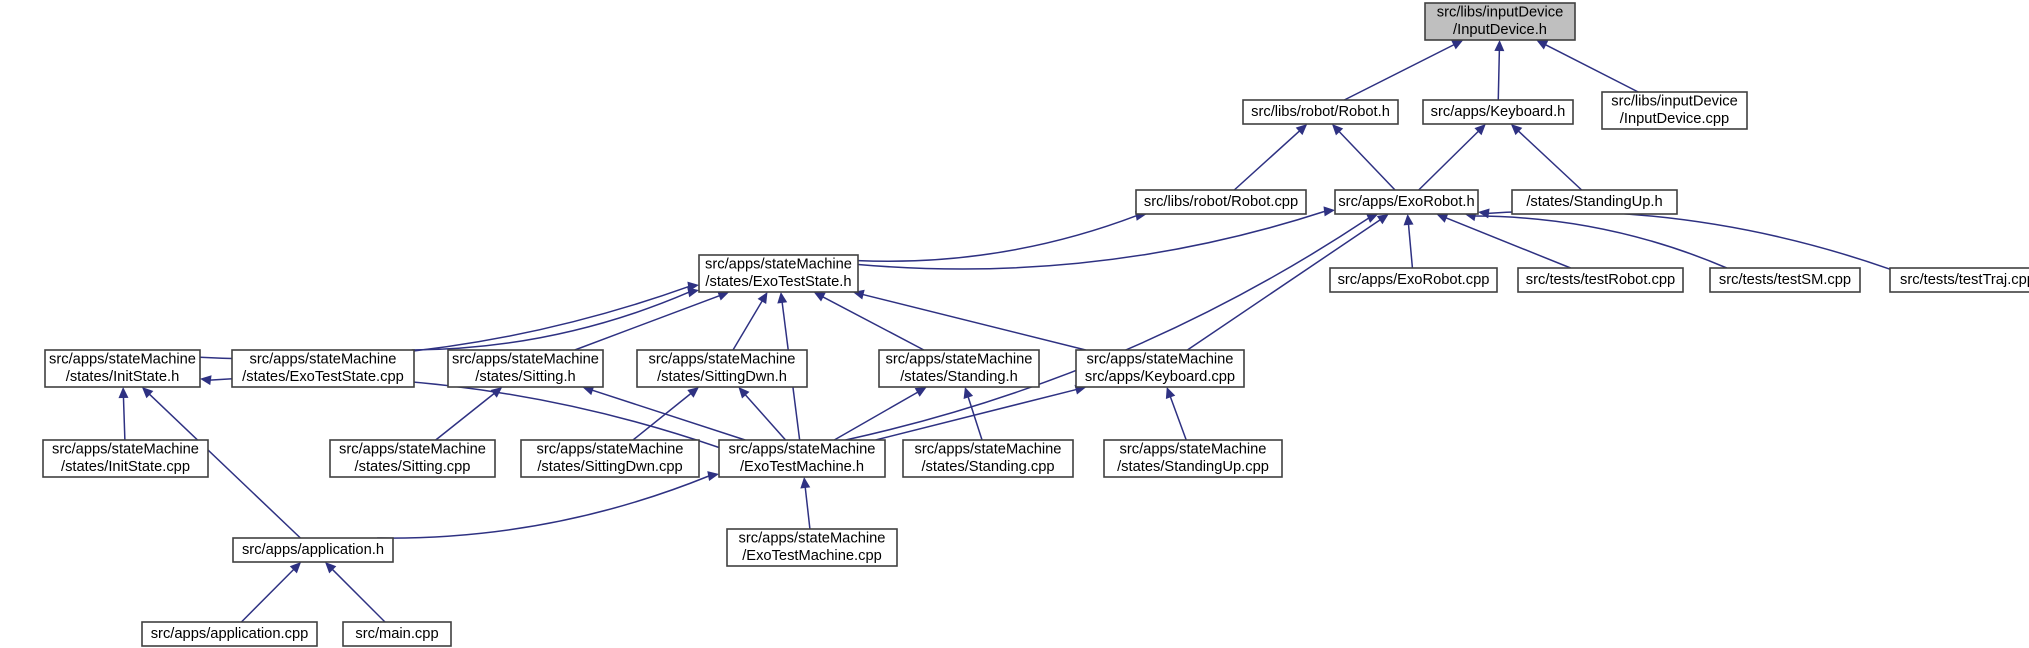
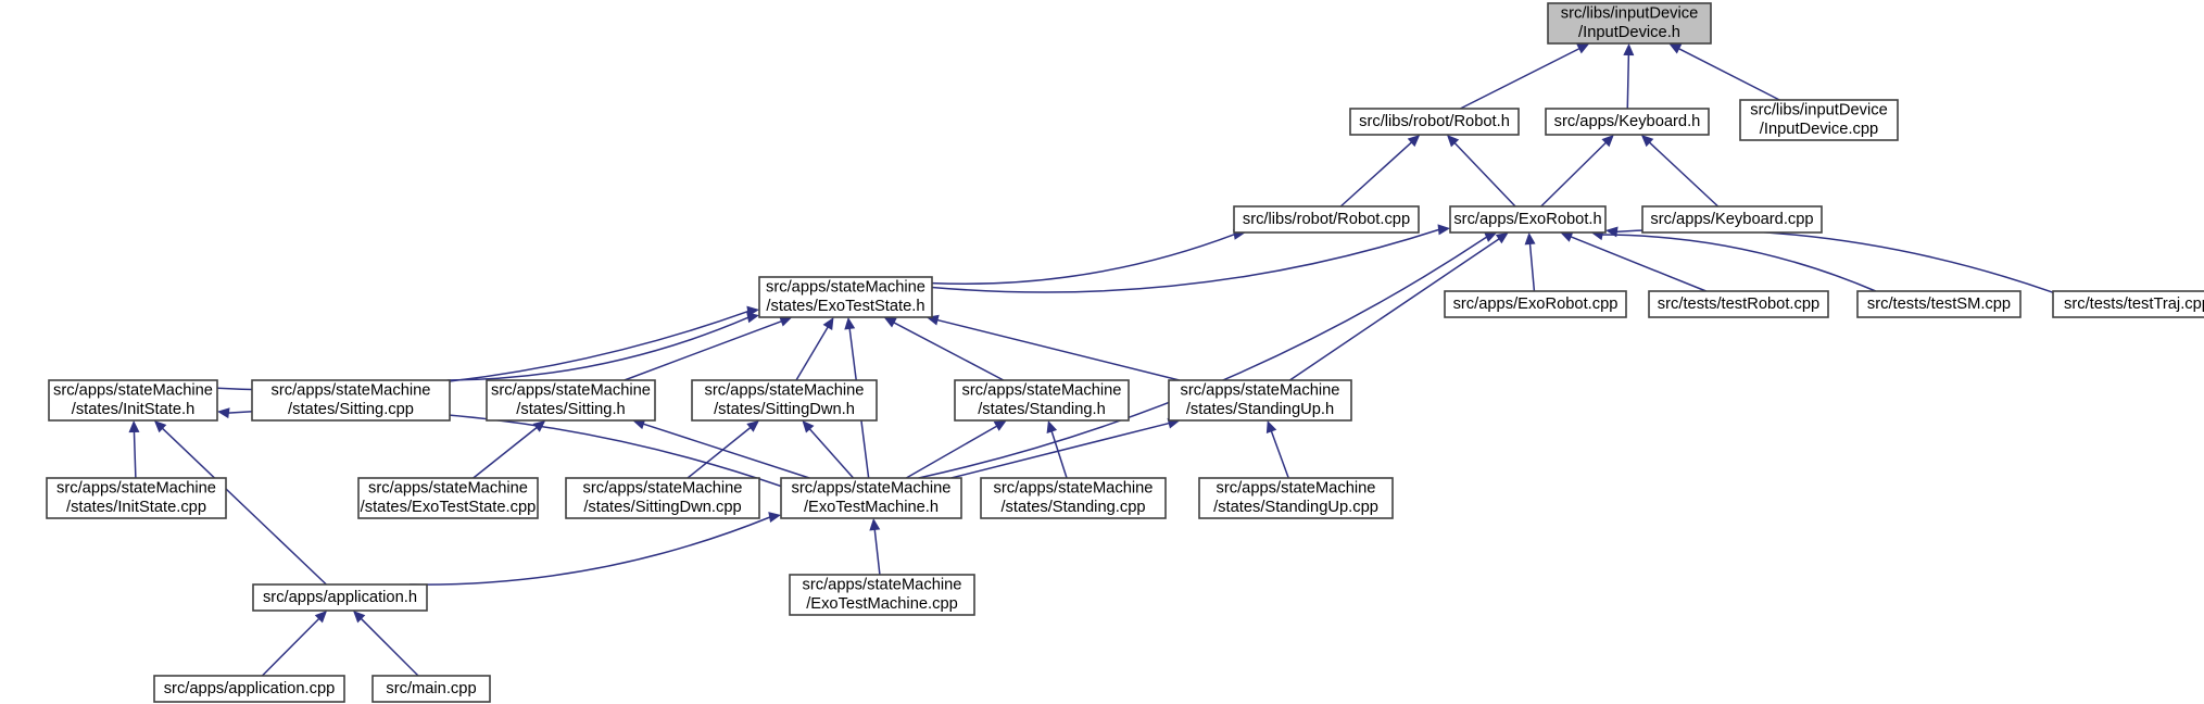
  src/libs/inputDevice
  /InputDevice.h
  src/libs/robot/Robot.h
  src/apps/Keyboard.h
  src/libs/inputDevice
  /InputDevice.cpp
  src/libs/robot/Robot.cpp
  src/apps/ExoRobot.h
- /states/StandingUp.h
+ src/apps/Keyboard.cpp
  src/apps/stateMachine
  /states/ExoTestState.h
  src/apps/ExoRobot.cpp
  src/tests/testRobot.cpp
  src/tests/testSM.cpp
  src/tests/testTraj.cp
  src/apps/stateMachine
  /states/InitState.h
  src/apps/stateMachine
- /states/ExoTestState.cpp
+ /states/Sitting.cpp
  src/apps/stateMachine
  /states/Sitting.h
  src/apps/stateMachine
  /states/SittingDwn.h
  src/apps/stateMachine
  /states/Standing.h
  src/apps/stateMachine
- src/apps/Keyboard.cpp
+ /states/StandingUp.h
  src/apps/stateMachine
  /states/InitState.cpp
  src/apps/stateMachine
- /states/Sitting.cpp
+ /states/ExoTestState.cpp
  src/apps/stateMachine
  /states/SittingDwn.cpp
  src/apps/stateMachine
  /ExoTestMachine.h
  src/apps/stateMachine
  /states/Standing.cpp
  src/apps/stateMachine
  /states/StandingUp.cpp
  src/apps/application.h
  src/apps/stateMachine
  /ExoTestMachine.cpp
  src/apps/application.cpp
  src/main.cpp
